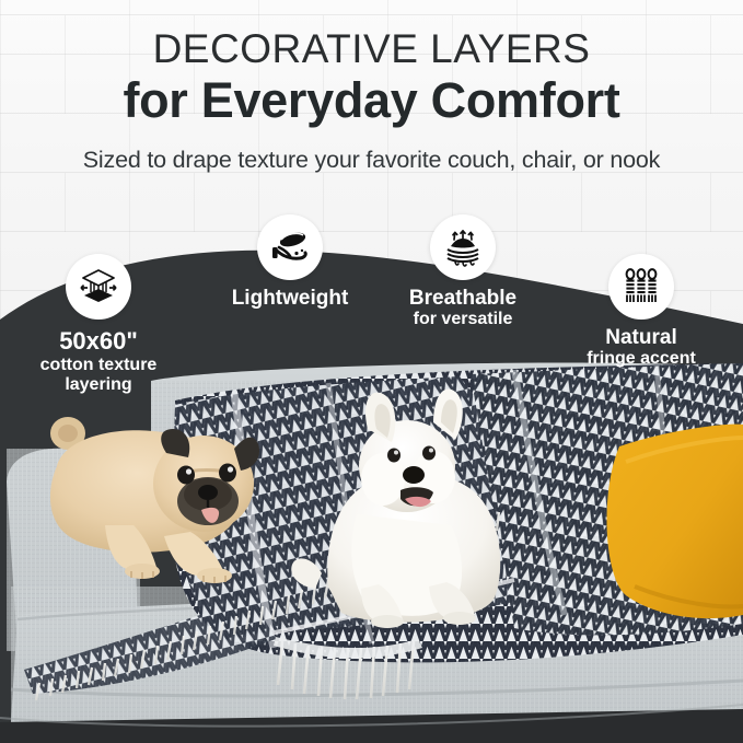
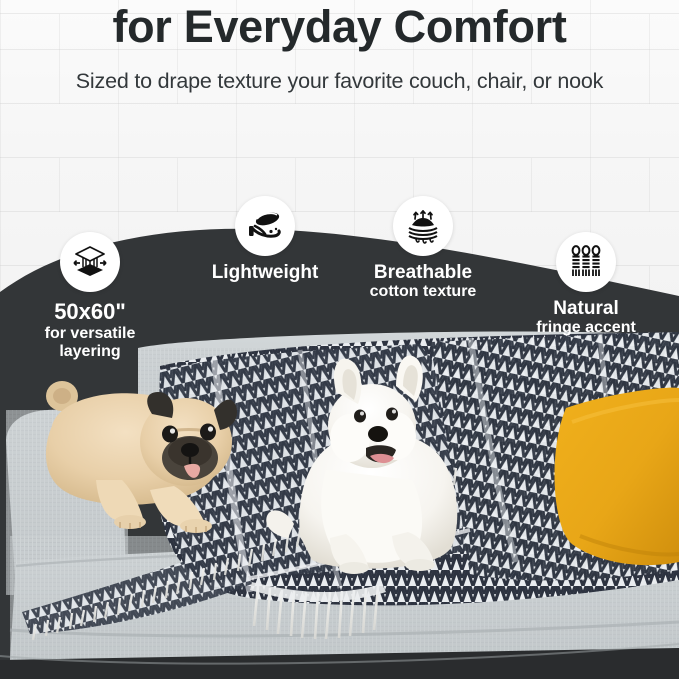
- DECORATIVE LAYERS
  for Everyday Comfort
  Sized to drape texture your favorite couch, chair, or nook
  50x60"
- cotton texture
+ for versatile
  layering
  Lightweight
  Breathable
- for versatile
+ cotton texture
  Natural
  fringe accent
